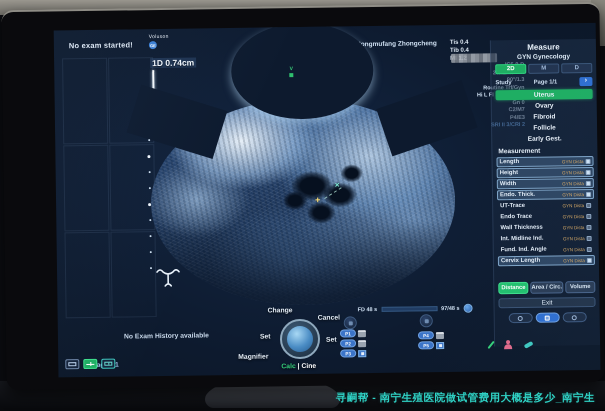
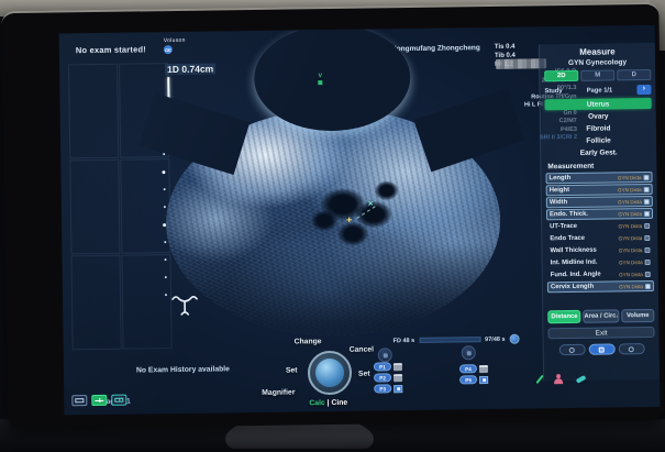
- 寻嗣帮 - 南宁生殖医院做试管费用大概是多少_南宁生
